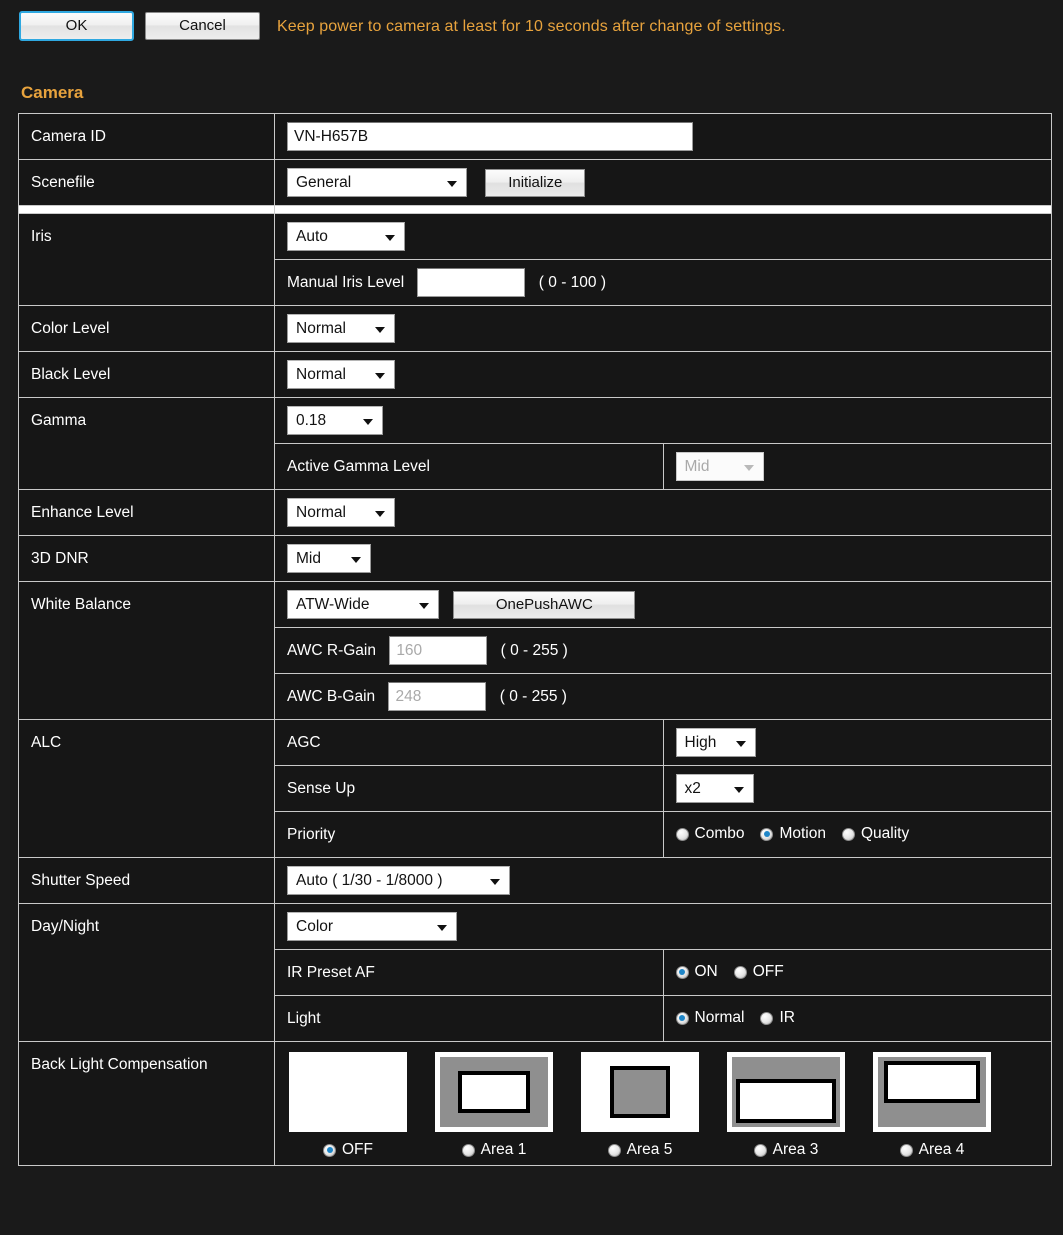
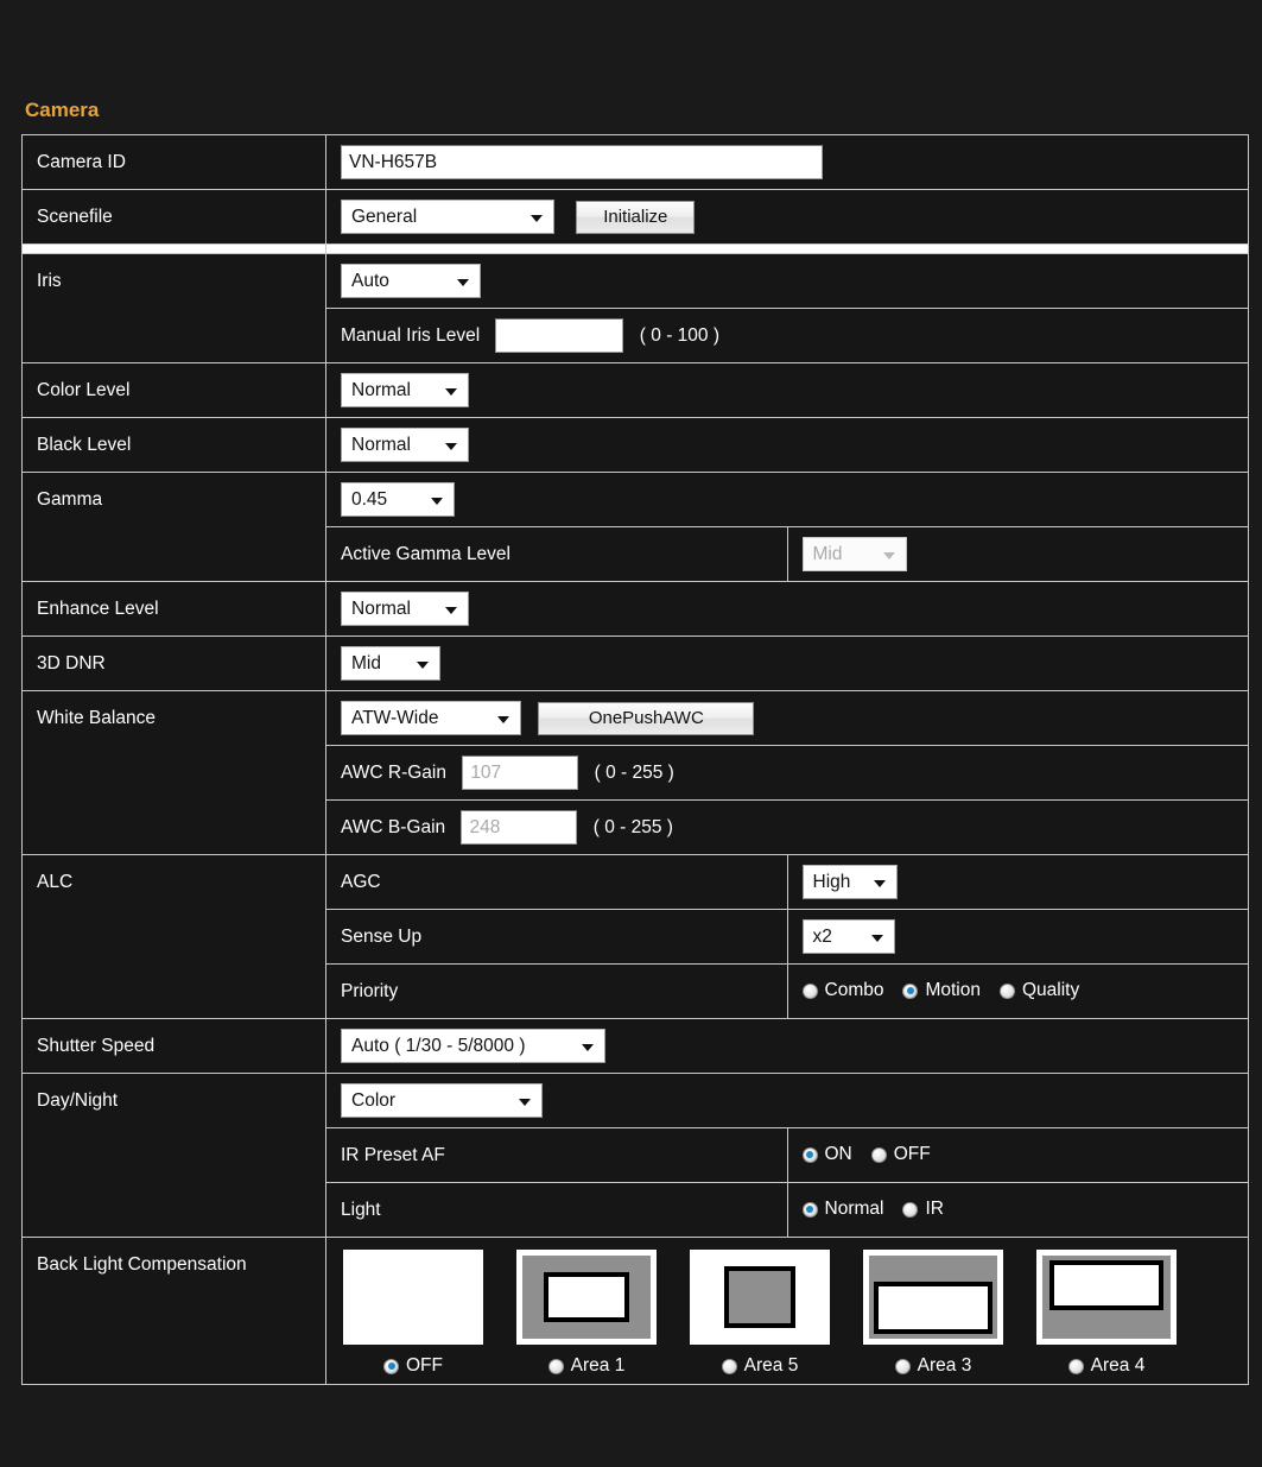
- OK
- Cancel
- Keep power to camera at least for 10 seconds after change of settings.
  Camera
  Camera ID	VN-H657B
  Scenefile	General Initialize
  Iris	Auto
  Manual Iris Level ( 0 - 100 )
  Color Level	Normal
  Black Level	Normal
- Gamma	0.18
+ Gamma	0.45
  Active Gamma Level	Mid
  Enhance Level	Normal
  3D DNR	Mid
  White Balance	ATW-Wide OnePushAWC
- AWC R-Gain 160 ( 0 - 255 )
+ AWC R-Gain 107 ( 0 - 255 )
  AWC B-Gain 248 ( 0 - 255 )
  ALC	AGC	High
  Sense Up	x2
  Priority	Combo Motion Quality
- Shutter Speed	Auto ( 1/30 - 1/8000 )
+ Shutter Speed	Auto ( 1/30 - 5/8000 )
  Day/Night	Color
  IR Preset AF	ON OFF
  Light	Normal IR
  Back Light Compensation	OFF Area 1 Area 5 Area 3 Area 4
